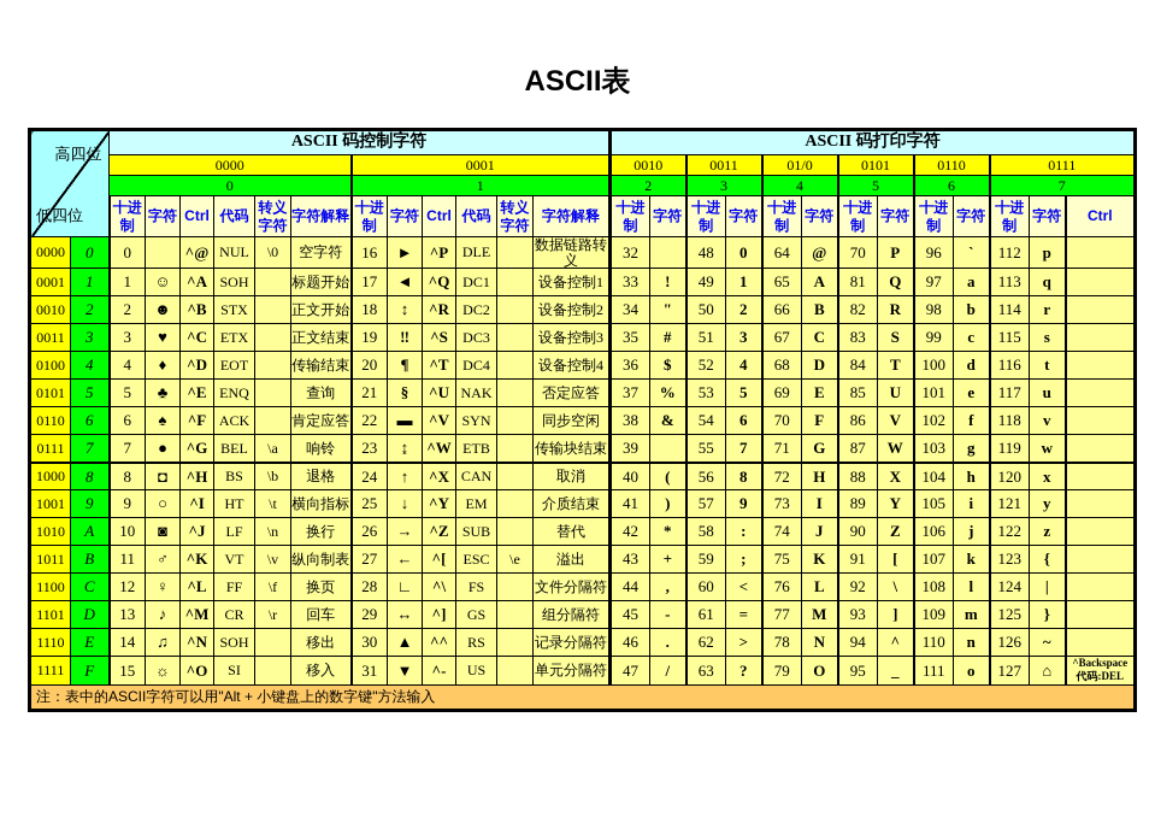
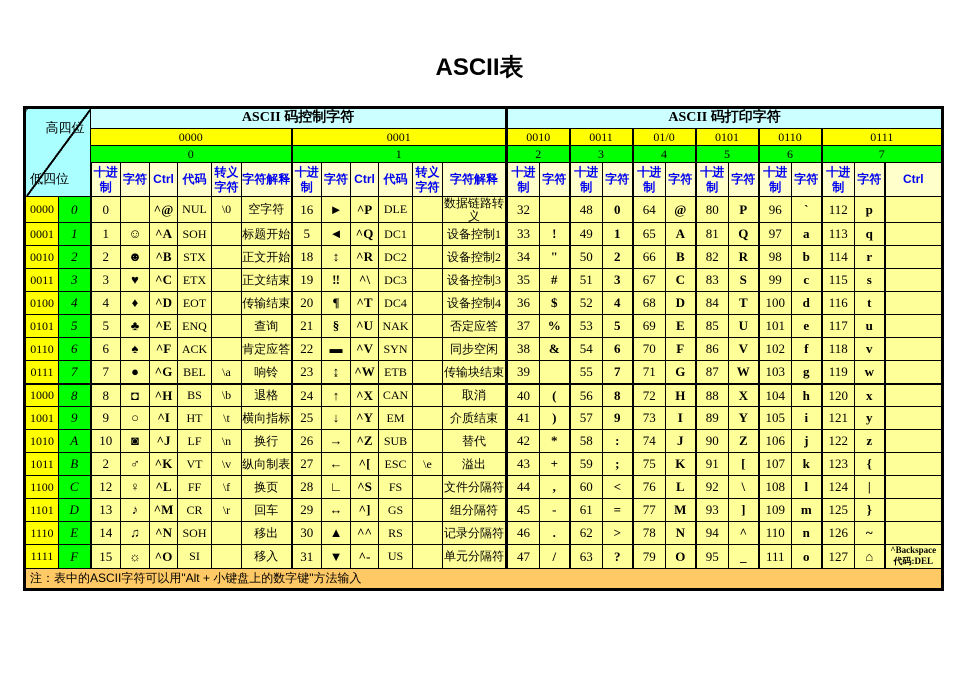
  ASCII表
  高四位 低四位	ASCII 码控制字符	ASCII 码打印字符
  0000	0001	0010	0011	01/0	0101	0110	0111
  0	1	2	3	4	5	6	7
  十进制	字符	Ctrl	代码	转义字符	字符解释	十进制	字符	Ctrl	代码	转义字符	字符解释	十进制	字符	十进制	字符	十进制	字符	十进制	字符	十进制	字符	十进制	字符	Ctrl
- 0000	0	0		^@	NUL	\0	空字符	16	►	^P	DLE		数据链路转义	32		48	0	64	@	70	P	96	`	112	p
+ 0000	0	0		^@	NUL	\0	空字符	16	►	^P	DLE		数据链路转义	32		48	0	64	@	80	P	96	`	112	p
- 0001	1	1	☺	^A	SOH		标题开始	17	◄	^Q	DC1		设备控制1	33	!	49	1	65	A	81	Q	97	a	113	q
+ 0001	1	1	☺	^A	SOH		标题开始	5	◄	^Q	DC1		设备控制1	33	!	49	1	65	A	81	Q	97	a	113	q
  0010	2	2	☻	^B	STX		正文开始	18	↕	^R	DC2		设备控制2	34	"	50	2	66	B	82	R	98	b	114	r
- 0011	3	3	♥	^C	ETX		正文结束	19	‼	^S	DC3		设备控制3	35	#	51	3	67	C	83	S	99	c	115	s
+ 0011	3	3	♥	^C	ETX		正文结束	19	‼	^\	DC3		设备控制3	35	#	51	3	67	C	83	S	99	c	115	s
  0100	4	4	♦	^D	EOT		传输结束	20	¶	^T	DC4		设备控制4	36	$	52	4	68	D	84	T	100	d	116	t
  0101	5	5	♣	^E	ENQ		查询	21	§	^U	NAK		否定应答	37	%	53	5	69	E	85	U	101	e	117	u
  0110	6	6	♠	^F	ACK		肯定应答	22	▬	^V	SYN		同步空闲	38	&	54	6	70	F	86	V	102	f	118	v
  0111	7	7	●	^G	BEL	\a	响铃	23	↨	^W	ETB		传输块结束	39		55	7	71	G	87	W	103	g	119	w
  1000	8	8	◘	^H	BS	\b	退格	24	↑	^X	CAN		取消	40	(	56	8	72	H	88	X	104	h	120	x
  1001	9	9	○	^I	HT	\t	横向指标	25	↓	^Y	EM		介质结束	41	)	57	9	73	I	89	Y	105	i	121	y
  1010	A	10	◙	^J	LF	\n	换行	26	→	^Z	SUB		替代	42	*	58	:	74	J	90	Z	106	j	122	z
- 1011	B	11	♂	^K	VT	\v	纵向制表	27	←	^[	ESC	\e	溢出	43	+	59	;	75	K	91	[	107	k	123	{
+ 1011	B	2	♂	^K	VT	\v	纵向制表	27	←	^[	ESC	\e	溢出	43	+	59	;	75	K	91	[	107	k	123	{
- 1100	C	12	♀	^L	FF	\f	换页	28	∟	^\	FS		文件分隔符	44	,	60	<	76	L	92	\	108	l	124	|
+ 1100	C	12	♀	^L	FF	\f	换页	28	∟	^S	FS		文件分隔符	44	,	60	<	76	L	92	\	108	l	124	|
  1101	D	13	♪	^M	CR	\r	回车	29	↔	^]	GS		组分隔符	45	-	61	=	77	M	93	]	109	m	125	}
  1110	E	14	♫	^N	SOH		移出	30	▲	^^	RS		记录分隔符	46	.	62	>	78	N	94	^	110	n	126	~
  1111	F	15	☼	^O	SI		移入	31	▼	^-	US		单元分隔符	47	/	63	?	79	O	95	_	111	o	127	⌂	^Backspace 代码:DEL
  注：表中的ASCII字符可以用"Alt + 小键盘上的数字键"方法输入
